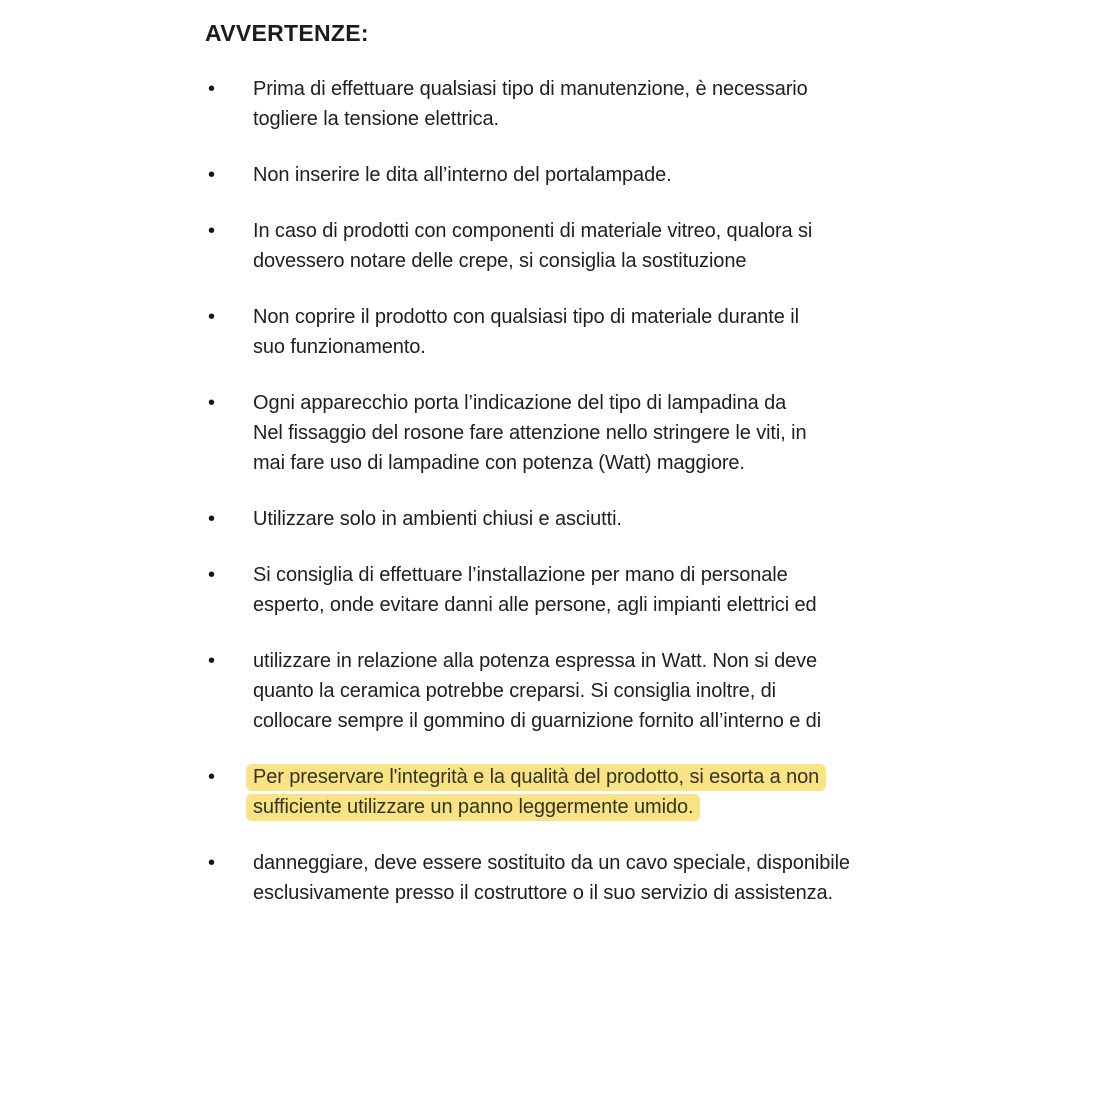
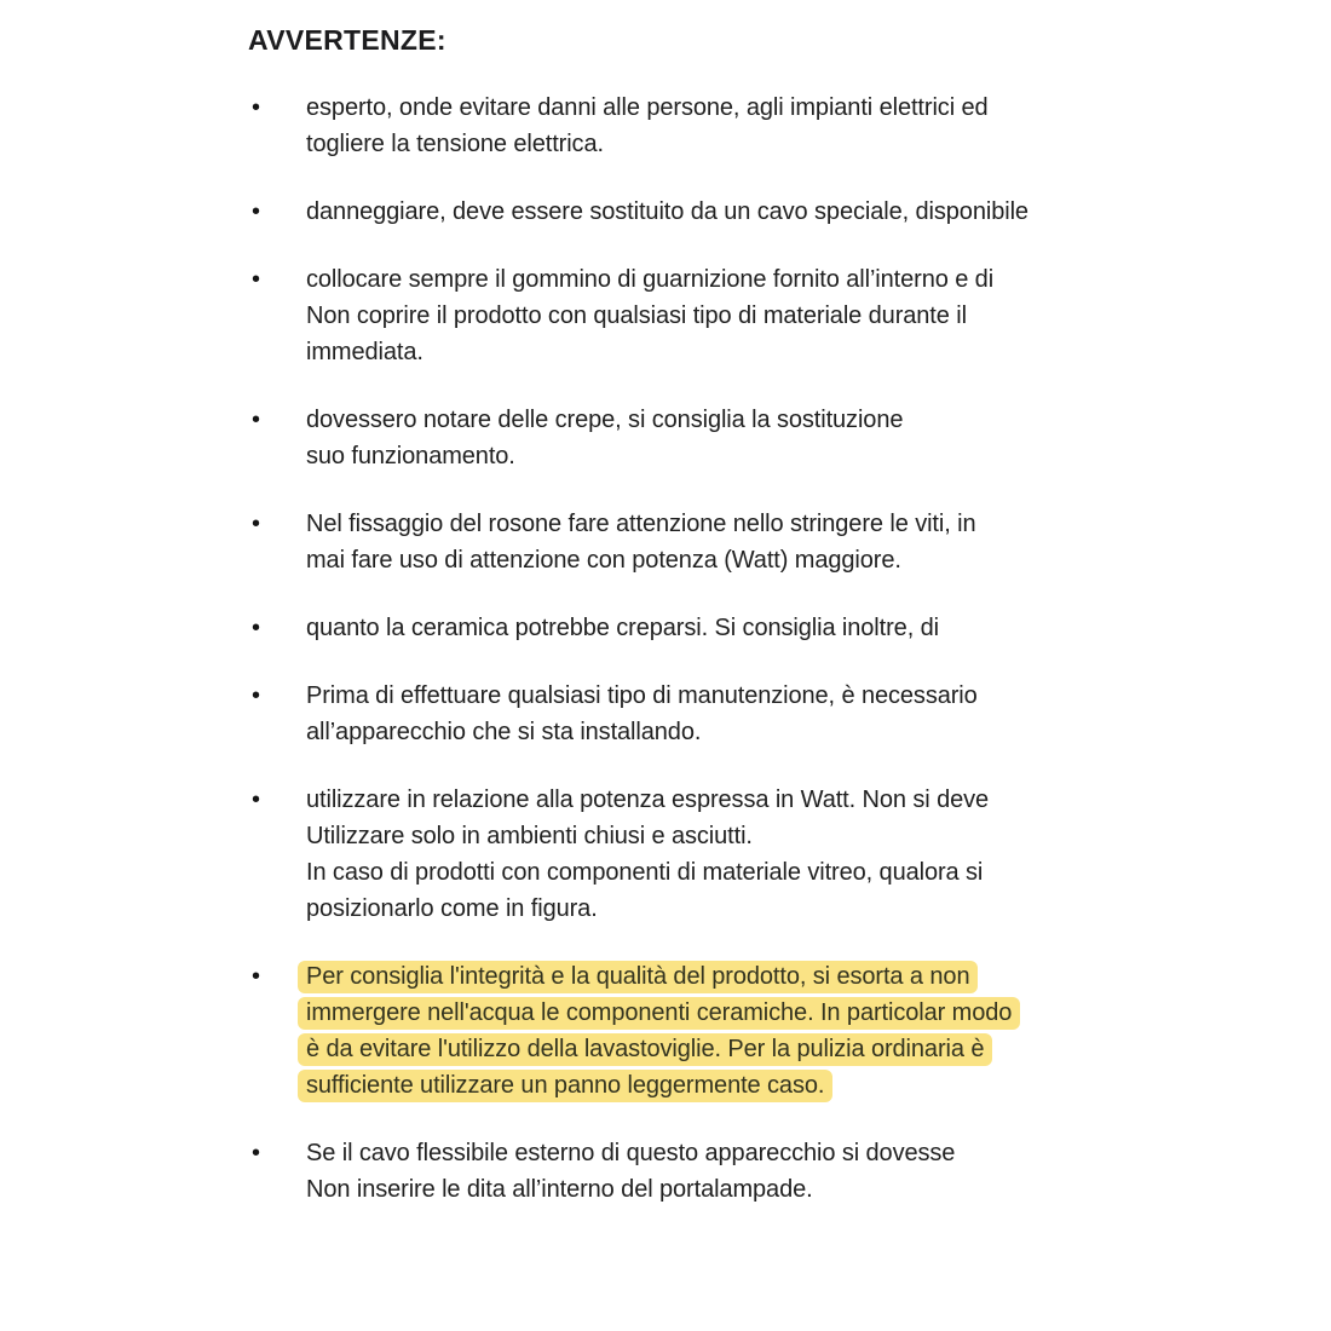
  AVVERTENZE:
  •
- Prima di effettuare qualsiasi tipo di manutenzione, è necessario
+ esperto, onde evitare danni alle persone, agli impianti elettrici ed
  togliere la tensione elettrica.
  •
- Non inserire le dita all’interno del portalampade.
+ danneggiare, deve essere sostituito da un cavo speciale, disponibile
  •
- In caso di prodotti con componenti di materiale vitreo, qualora si
+ collocare sempre il gommino di guarnizione fornito all’interno e di
- dovessero notare delle crepe, si consiglia la sostituzione
+ Non coprire il prodotto con qualsiasi tipo di materiale durante il
+ immediata.
  •
- Non coprire il prodotto con qualsiasi tipo di materiale durante il
+ dovessero notare delle crepe, si consiglia la sostituzione
  suo funzionamento.
  •
- Ogni apparecchio porta l’indicazione del tipo di lampadina da
  Nel fissaggio del rosone fare attenzione nello stringere le viti, in
- mai fare uso di lampadine con potenza (Watt) maggiore.
+ mai fare uso di attenzione con potenza (Watt) maggiore.
  •
- Utilizzare solo in ambienti chiusi e asciutti.
+ quanto la ceramica potrebbe creparsi. Si consiglia inoltre, di
  •
- Si consiglia di effettuare l’installazione per mano di personale
- esperto, onde evitare danni alle persone, agli impianti elettrici ed
+ Prima di effettuare qualsiasi tipo di manutenzione, è necessario
+ all’apparecchio che si sta installando.
  •
  utilizzare in relazione alla potenza espressa in Watt. Non si deve
- quanto la ceramica potrebbe creparsi. Si consiglia inoltre, di
+ Utilizzare solo in ambienti chiusi e asciutti.
- collocare sempre il gommino di guarnizione fornito all’interno e di
+ In caso di prodotti con componenti di materiale vitreo, qualora si
+ posizionarlo come in figura.
  •
- Per preservare l'integrità e la qualità del prodotto, si esorta a non
+ Per consiglia l'integrità e la qualità del prodotto, si esorta a non
+ immergere nell'acqua le componenti ceramiche. In particolar modo
+ è da evitare l'utilizzo della lavastoviglie. Per la pulizia ordinaria è
- sufficiente utilizzare un panno leggermente umido.
+ sufficiente utilizzare un panno leggermente caso.
  •
+ Se il cavo flessibile esterno di questo apparecchio si dovesse
- danneggiare, deve essere sostituito da un cavo speciale, disponibile
+ Non inserire le dita all’interno del portalampade.
- esclusivamente presso il costruttore o il suo servizio di assistenza.
